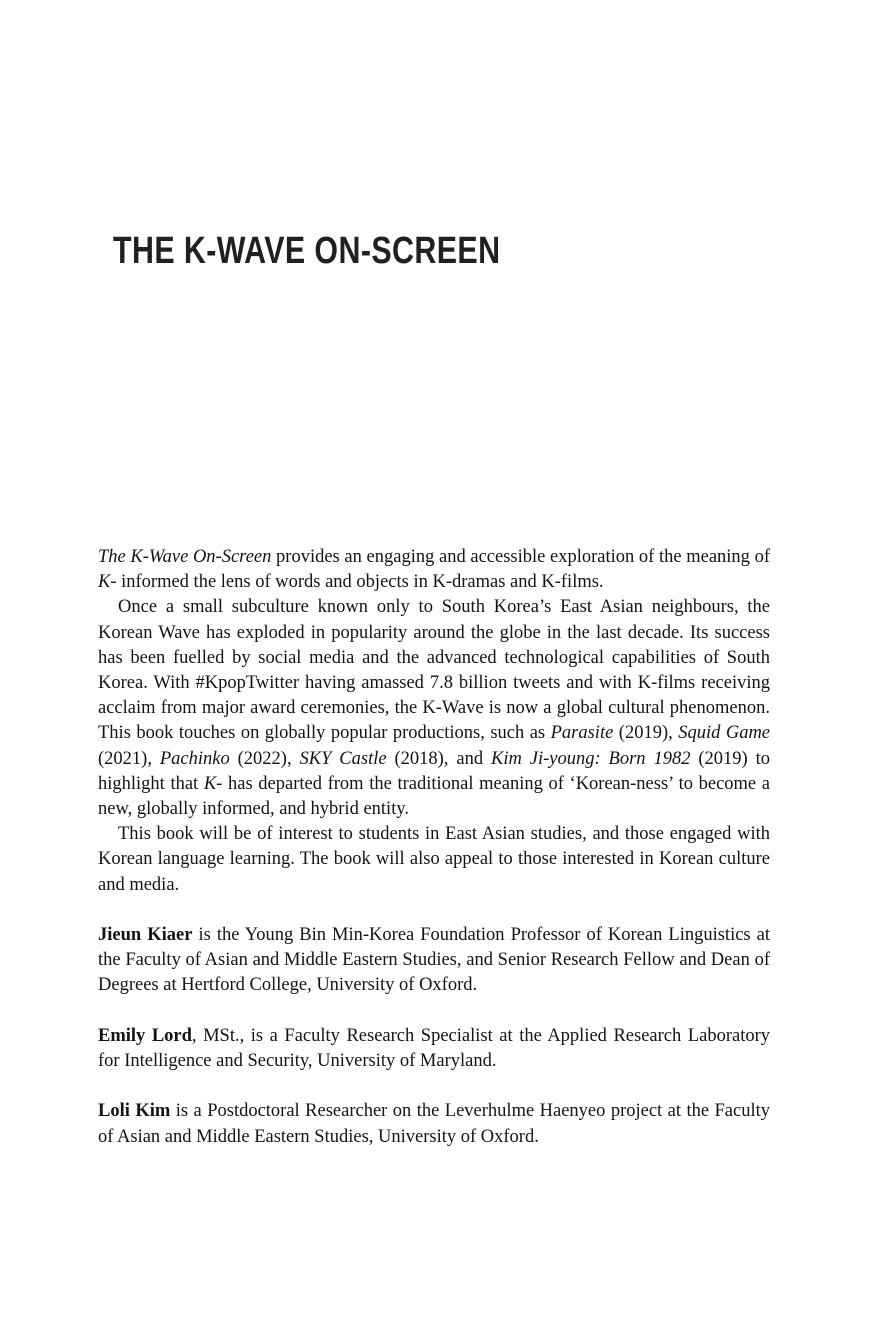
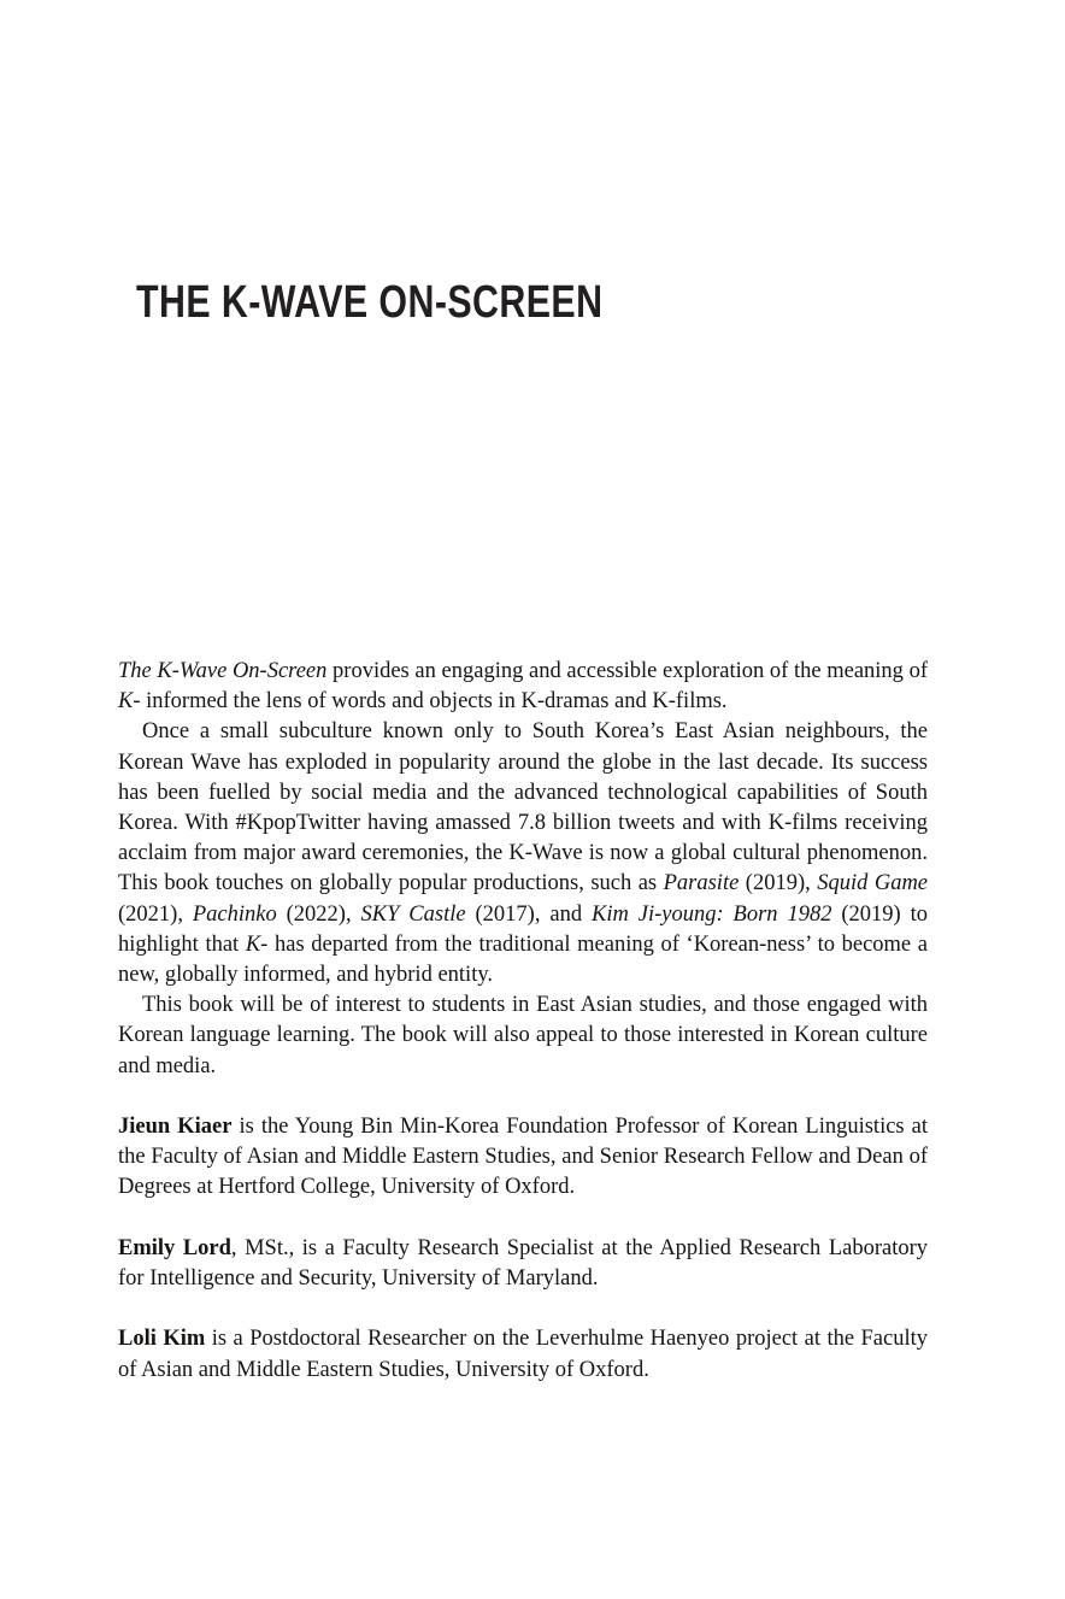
  THE K-WAVE ON-SCREEN
  The K-Wave On-Screen provides an engaging and accessible exploration of the meaning of K- informed the lens of words and objects in K-dramas and K-films.
- Once a small subculture known only to South Korea’s East Asian neighbours, the Korean Wave has exploded in popularity around the globe in the last decade. Its success has been fuelled by social media and the advanced technological capabilities of South Korea. With #KpopTwitter having amassed 7.8 billion tweets and with K-films receiving acclaim from major award ceremonies, the K-Wave is now a global cultural phenomenon. This book touches on globally popular productions, such as Parasite (2019), Squid Game (2021), Pachinko (2022), SKY Castle (2018), and Kim Ji-young: Born 1982 (2019) to highlight that K- has departed from the traditional meaning of ‘Korean-ness’ to become a new, globally informed, and hybrid entity.
+ Once a small subculture known only to South Korea’s East Asian neighbours, the Korean Wave has exploded in popularity around the globe in the last decade. Its success has been fuelled by social media and the advanced technological capabilities of South Korea. With #KpopTwitter having amassed 7.8 billion tweets and with K-films receiving acclaim from major award ceremonies, the K-Wave is now a global cultural phenomenon. This book touches on globally popular productions, such as Parasite (2019), Squid Game (2021), Pachinko (2022), SKY Castle (2017), and Kim Ji-young: Born 1982 (2019) to highlight that K- has departed from the traditional meaning of ‘Korean-ness’ to become a new, globally informed, and hybrid entity.
  This book will be of interest to students in East Asian studies, and those engaged with Korean language learning. The book will also appeal to those interested in Korean culture and media.
  Jieun Kiaer is the Young Bin Min-Korea Foundation Professor of Korean Linguistics at the Faculty of Asian and Middle Eastern Studies, and Senior Research Fellow and Dean of Degrees at Hertford College, University of Oxford.
  Emily Lord, MSt., is a Faculty Research Specialist at the Applied Research Laboratory for Intelligence and Security, University of Maryland.
  Loli Kim is a Postdoctoral Researcher on the Leverhulme Haenyeo project at the Faculty of Asian and Middle Eastern Studies, University of Oxford.
